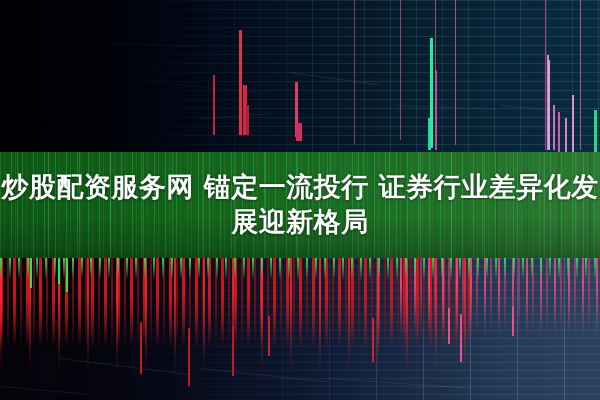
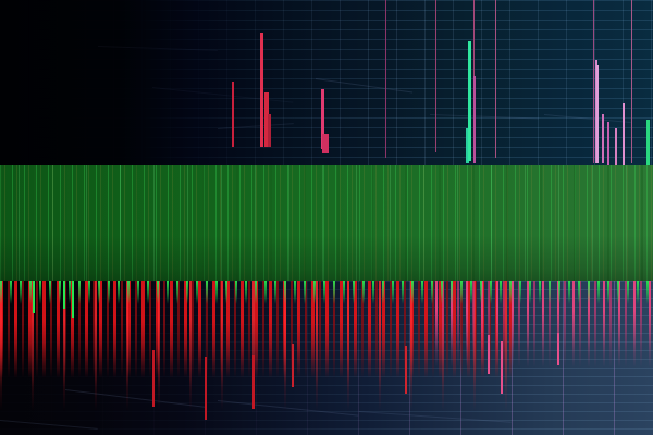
- 炒股配资服务网 锚定一流投行 证券行业差异化发
- 展迎新格局
